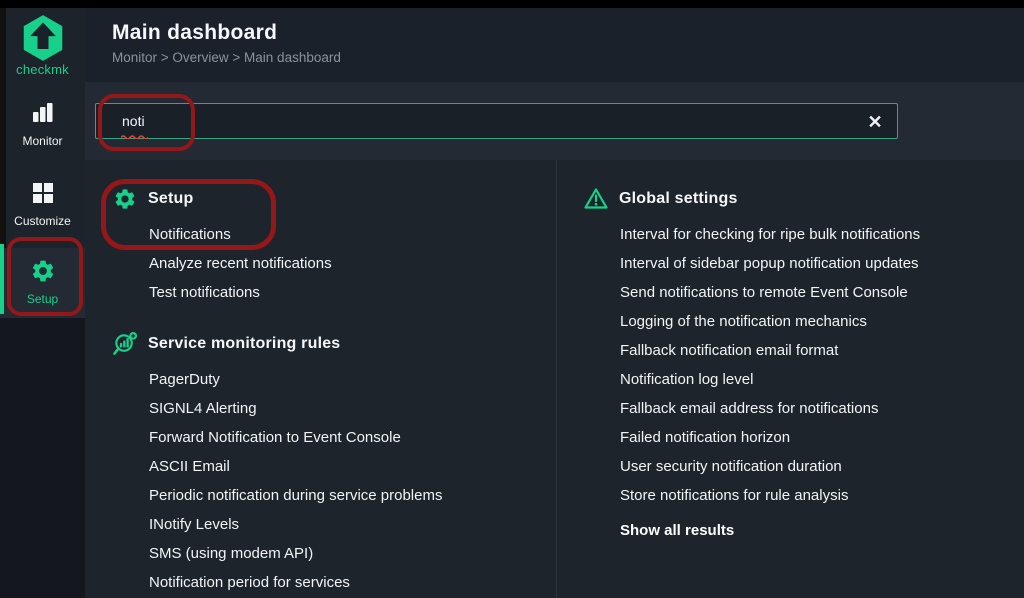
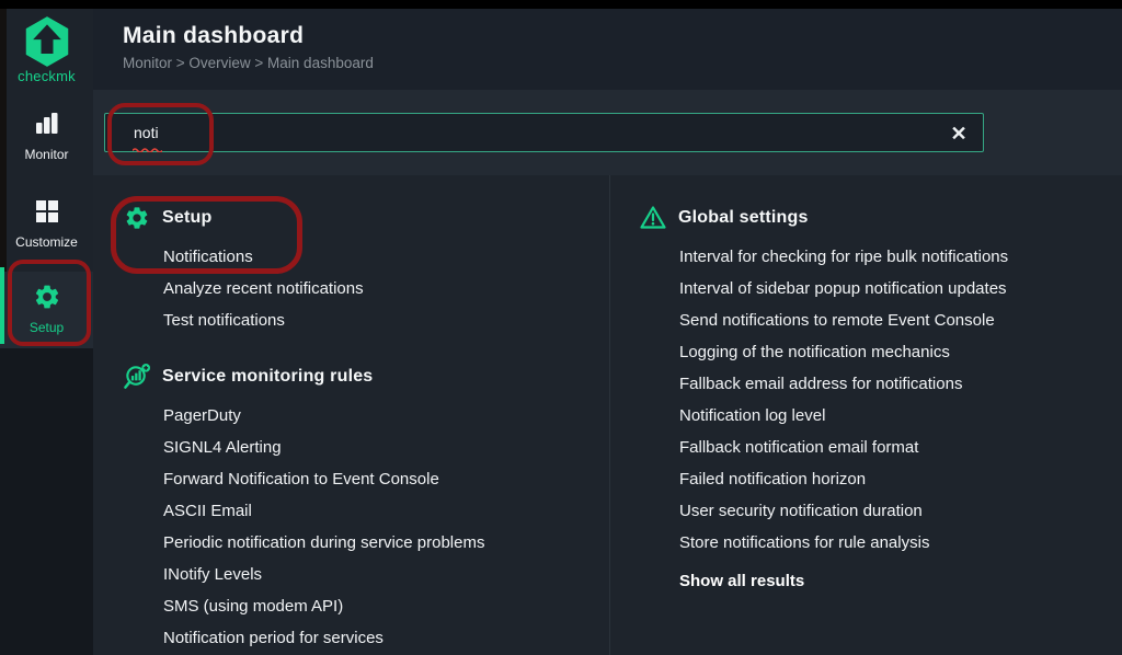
  checkmk
  Monitor
  Customize
  Setup
  Main dashboard
  Monitor > Overview > Main dashboard
  noti
  ✕
  Setup
  Notifications
  Analyze recent notifications
  Test notifications
  Service monitoring rules
  PagerDuty
  SIGNL4 Alerting
  Forward Notification to Event Console
  ASCII Email
  Periodic notification during service problems
  INotify Levels
  SMS (using modem API)
  Notification period for services
  Global settings
  Interval for checking for ripe bulk notifications
  Interval of sidebar popup notification updates
  Send notifications to remote Event Console
  Logging of the notification mechanics
- Fallback notification email format
+ Fallback email address for notifications
  Notification log level
- Fallback email address for notifications
+ Fallback notification email format
  Failed notification horizon
  User security notification duration
  Store notifications for rule analysis
  Show all results
